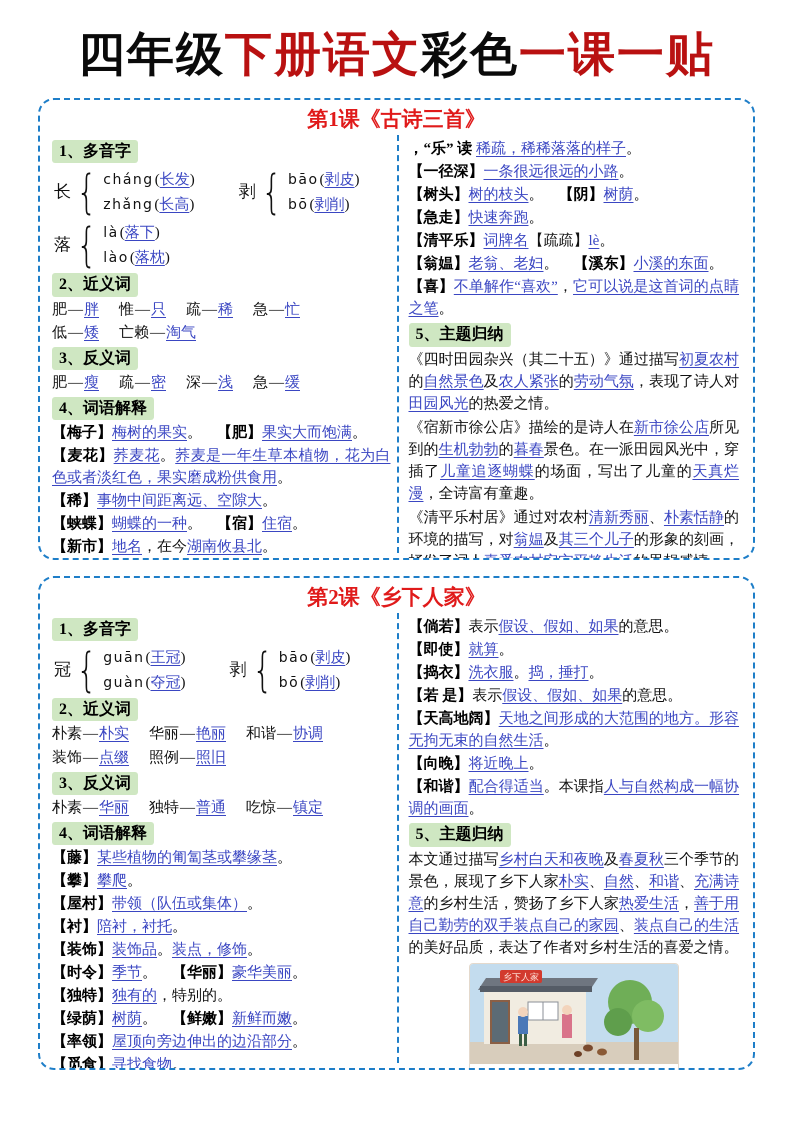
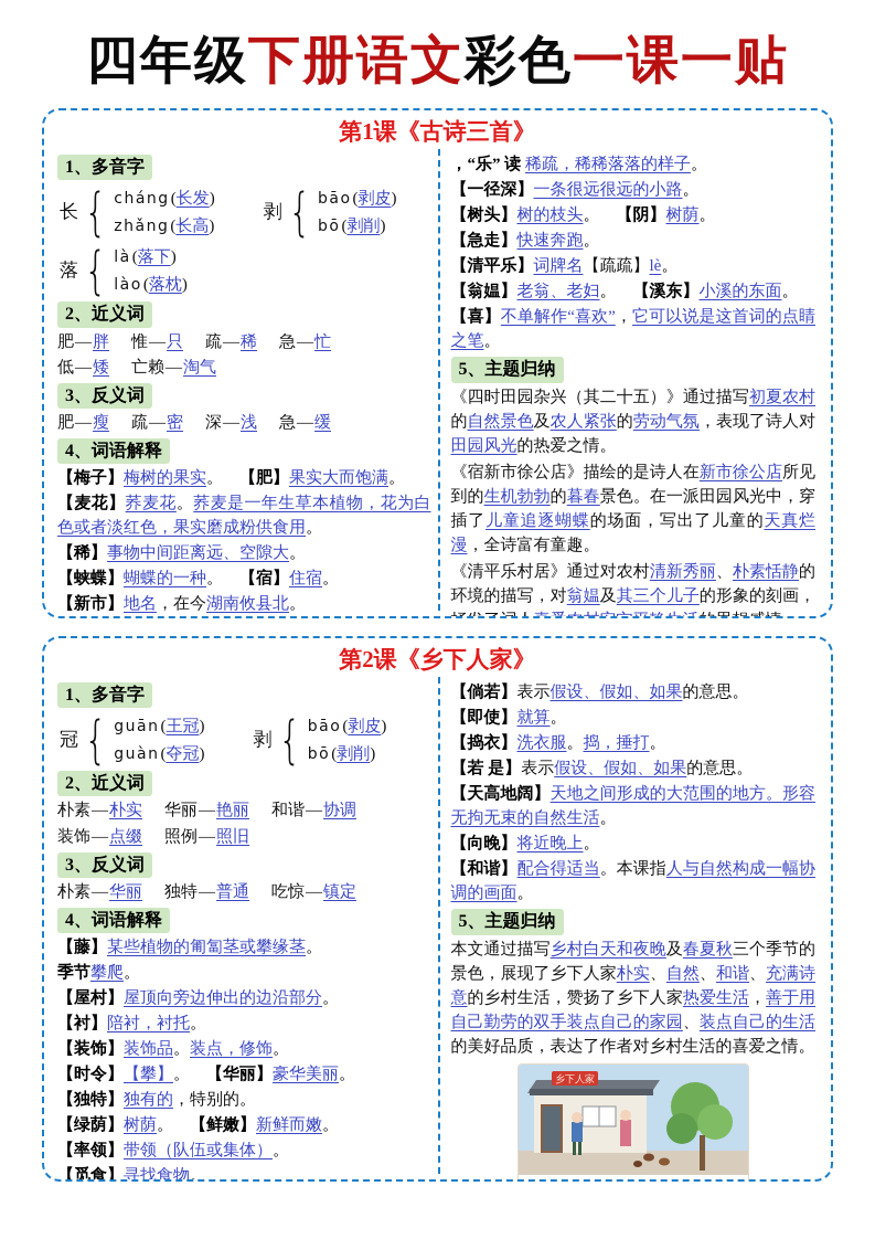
  四年级下册语文彩色一课一贴
  第1课《古诗三首》
  1、多音字
  长
  {
  cháng(长发)
  zhǎng(长高)
  剥
  {
  bāo(剥皮)
  bō(剥削)
  落
  {
  là(落下)
  lào(落枕)
  2、近义词
  肥—胖 惟—只 疏—稀 急—忙
  低—矮 亡赖—淘气
  3、反义词
  肥—瘦 疏—密 深—浅 急—缓
  4、词语解释
  【梅子】梅树的果实。 【肥】果实大而饱满。
  【麦花】荞麦花。荞麦是一年生草本植物，花为白色或者淡红色，果实磨成粉供食用。
  【稀】事物中间距离远、空隙大。
  【蛱蝶】蝴蝶的一种。 【宿】住宿。
  【新市】地名，在今湖南攸县北。
  ，“乐” 读 稀疏，稀稀落落的样子。
  【一径深】一条很远很远的小路。
  【树头】树的枝头。 【阴】树荫。
  【急走】快速奔跑。
  【清平乐】词牌名【疏疏】lè。
  【翁媪】老翁、老妇。 【溪东】小溪的东面。
  【喜】不单解作“喜欢”，它可以说是这首词的点睛之笔。
  5、主题归纳
  《四时田园杂兴（其二十五）》通过描写初夏农村的自然景色及农人紧张的劳动气氛，表现了诗人对田园风光的热爱之情。
  《宿新市徐公店》描绘的是诗人在新市徐公店所见到的生机勃勃的暮春景色。在一派田园风光中，穿插了儿童追逐蝴蝶的场面，写出了儿童的天真烂漫，全诗富有童趣。
  第2课《乡下人家》
  1、多音字
  冠
  {
  guān(王冠)
  guàn(夺冠)
  剥
  {
  bāo(剥皮)
  bō(剥削)
  2、近义词
  朴素—朴实 华丽—艳丽 和谐—协调
  装饰—点缀 照例—照旧
  3、反义词
  朴素—华丽 独特—普通 吃惊—镇定
  4、词语解释
  【藤】某些植物的匍匐茎或攀缘茎。
- 【攀】攀爬。
+ 季节攀爬。
- 【屋村】带领（队伍或集体）。
+ 【屋村】屋顶向旁边伸出的边沿部分。
  【衬】陪衬，衬托。
  【装饰】装饰品。装点，修饰。
- 【时令】季节。 【华丽】豪华美丽。
+ 【时令】【攀】。 【华丽】豪华美丽。
  【独特】独有的，特别的。
  【绿荫】树荫。 【鲜嫩】新鲜而嫩。
- 【率领】屋顶向旁边伸出的边沿部分。
+ 【率领】带领（队伍或集体）。
  【觅食】寻找食物。
  【倘若】表示假设、假如、如果的意思。
  【即使】就算。
  【捣衣】洗衣服。捣，捶打。
  【若 是】表示假设、假如、如果的意思。
  【天高地阔】天地之间形成的大范围的地方。形容无拘无束的自然生活。
  【向晚】将近晚上。
  【和谐】配合得适当。本课指人与自然构成一幅协调的画面。
  5、主题归纳
  本文通过描写乡村白天和夜晚及春夏秋三个季节的景色，展现了乡下人家朴实、自然、和谐、充满诗意的乡村生活，赞扬了乡下人家热爱生活，善于用自己勤劳的双手装点自己的家园、装点自己的生活的美好品质，表达了作者对乡村生活的喜爱之情。
  乡下人家
